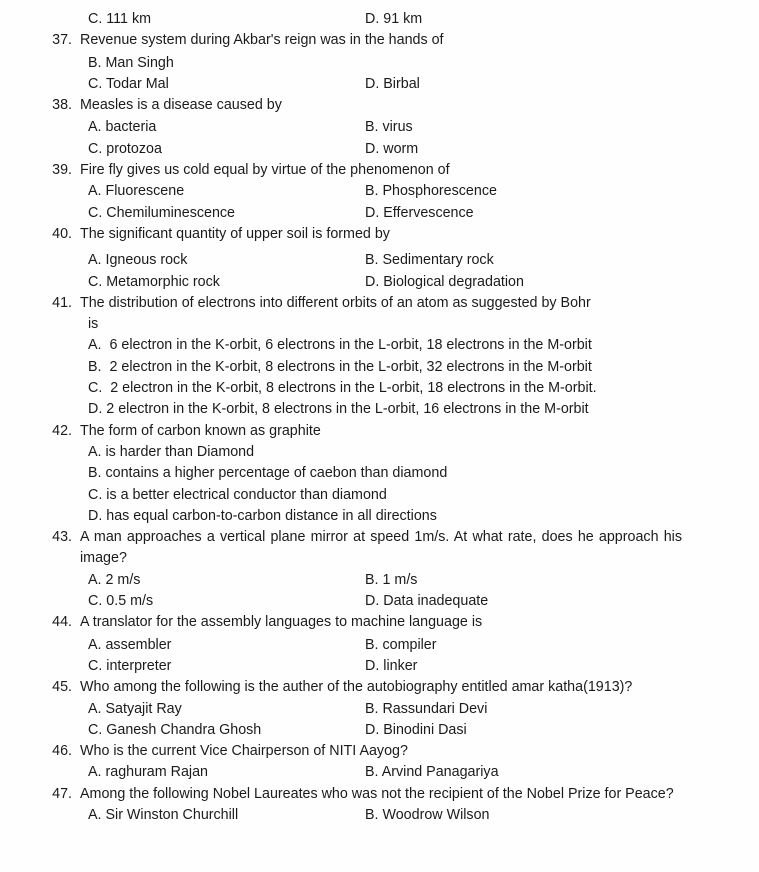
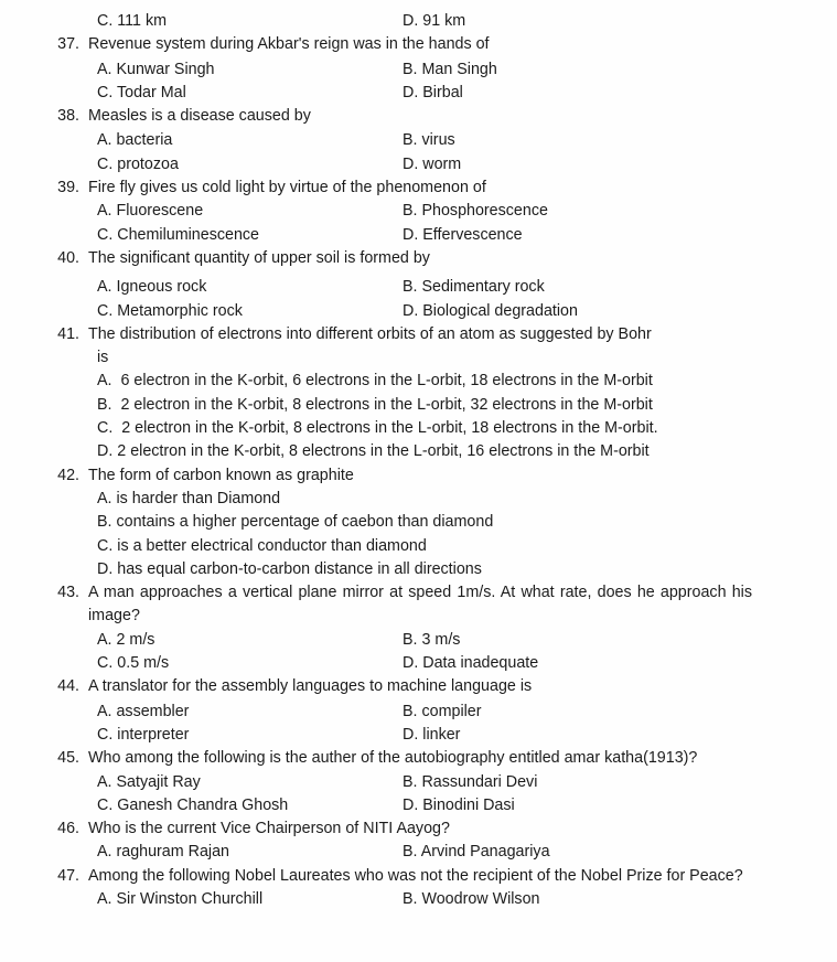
  C. 111 km
  D. 91 km
  37.
  Revenue system during Akbar's reign was in the hands of
+ A. Kunwar Singh
  B. Man Singh
  C. Todar Mal
  D. Birbal
  38.
  Measles is a disease caused by
  A. bacteria
  B. virus
  C. protozoa
  D. worm
  39.
- Fire fly gives us cold equal by virtue of the phenomenon of
+ Fire fly gives us cold light by virtue of the phenomenon of
  A. Fluorescene
  B. Phosphorescence
  C. Chemiluminescence
  D. Effervescence
  40.
  The significant quantity of upper soil is formed by
  A. Igneous rock
  B. Sedimentary rock
  C. Metamorphic rock
  D. Biological degradation
  41.
  The distribution of electrons into different orbits of an atom as suggested by Bohr
  is
  A. 6 electron in the K-orbit, 6 electrons in the L-orbit, 18 electrons in the M-orbit
  B. 2 electron in the K-orbit, 8 electrons in the L-orbit, 32 electrons in the M-orbit
  C. 2 electron in the K-orbit, 8 electrons in the L-orbit, 18 electrons in the M-orbit.
  D. 2 electron in the K-orbit, 8 electrons in the L-orbit, 16 electrons in the M-orbit
  42.
  The form of carbon known as graphite
  A. is harder than Diamond
  B. contains a higher percentage of caebon than diamond
  C. is a better electrical conductor than diamond
  D. has equal carbon-to-carbon distance in all directions
  43.
  A man approaches a vertical plane mirror at speed 1m/s. At what rate, does he approach his image?
  A. 2 m/s
- B. 1 m/s
+ B. 3 m/s
  C. 0.5 m/s
  D. Data inadequate
  44.
  A translator for the assembly languages to machine language is
  A. assembler
  B. compiler
  C. interpreter
  D. linker
  45.
  Who among the following is the auther of the autobiography entitled amar katha(1913)?
  A. Satyajit Ray
  B. Rassundari Devi
  C. Ganesh Chandra Ghosh
  D. Binodini Dasi
  46.
  Who is the current Vice Chairperson of NITI Aayog?
  A. raghuram Rajan
  B. Arvind Panagariya
  47.
  Among the following Nobel Laureates who was not the recipient of the Nobel Prize for Peace?
  A. Sir Winston Churchill
  B. Woodrow Wilson
